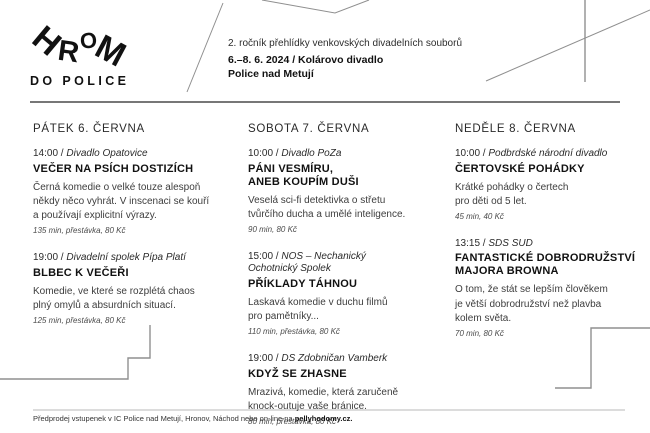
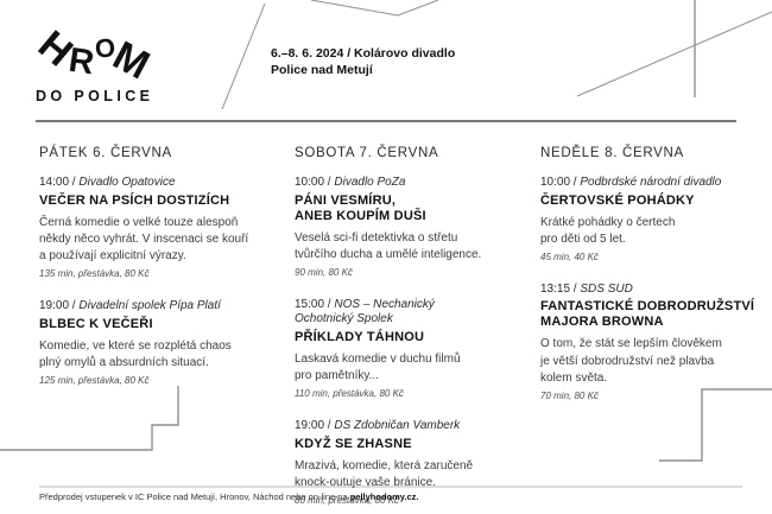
  DO POLICE
- 2. ročník přehlídky venkovských divadelních souborů
  6.–8. 6. 2024 / Kolárovo divadlo
  Police nad Metují
  PÁTEK 6. ČERVNA
  14:00 / Divadlo Opatovice
  VEČER NA PSÍCH DOSTIZÍCH
  Černá komedie o velké touze alespoň
  někdy něco vyhrát. V inscenaci se kouří
  a používají explicitní výrazy.
  135 min, přestávka, 80 Kč
  19:00 / Divadelní spolek Pípa Platí
  BLBEC K VEČEŘI
  Komedie, ve které se rozplétá chaos
  plný omylů a absurdních situací.
  125 min, přestávka, 80 Kč
  SOBOTA 7. ČERVNA
  10:00 / Divadlo PoZa
  PÁNI VESMÍRU,
  ANEB KOUPÍM DUŠI
  Veselá sci-fi detektivka o střetu
  tvůrčího ducha a umělé inteligence.
  90 min, 80 Kč
  15:00 / NOS – Nechanický
  Ochotnický Spolek
  PŘÍKLADY TÁHNOU
  Laskavá komedie v duchu filmů
  pro pamětníky...
  110 min, přestávka, 80 Kč
  19:00 / DS Zdobničan Vamberk
  KDYŽ SE ZHASNE
  Mrazivá, komedie, která zaručeně
  knock-outuje vaše bránice.
  80 min, přestávka, 80 Kč
  NEDĚLE 8. ČERVNA
  10:00 / Podbrdské národní divadlo
  ČERTOVSKÉ POHÁDKY
  Krátké pohádky o čertech
  pro děti od 5 let.
  45 min, 40 Kč
  13:15 / SDS SUD
  FANTASTICKÉ DOBRODRUŽSTVÍ
  MAJORA BROWNA
  O tom, že stát se lepším člověkem
  je větší dobrodružství než plavba
  kolem světa.
  70 min, 80 Kč
  Předprodej vstupenek v IC Police nad Metují, Hronov, Náchod nebo on-line na pellyhodomy.cz.
